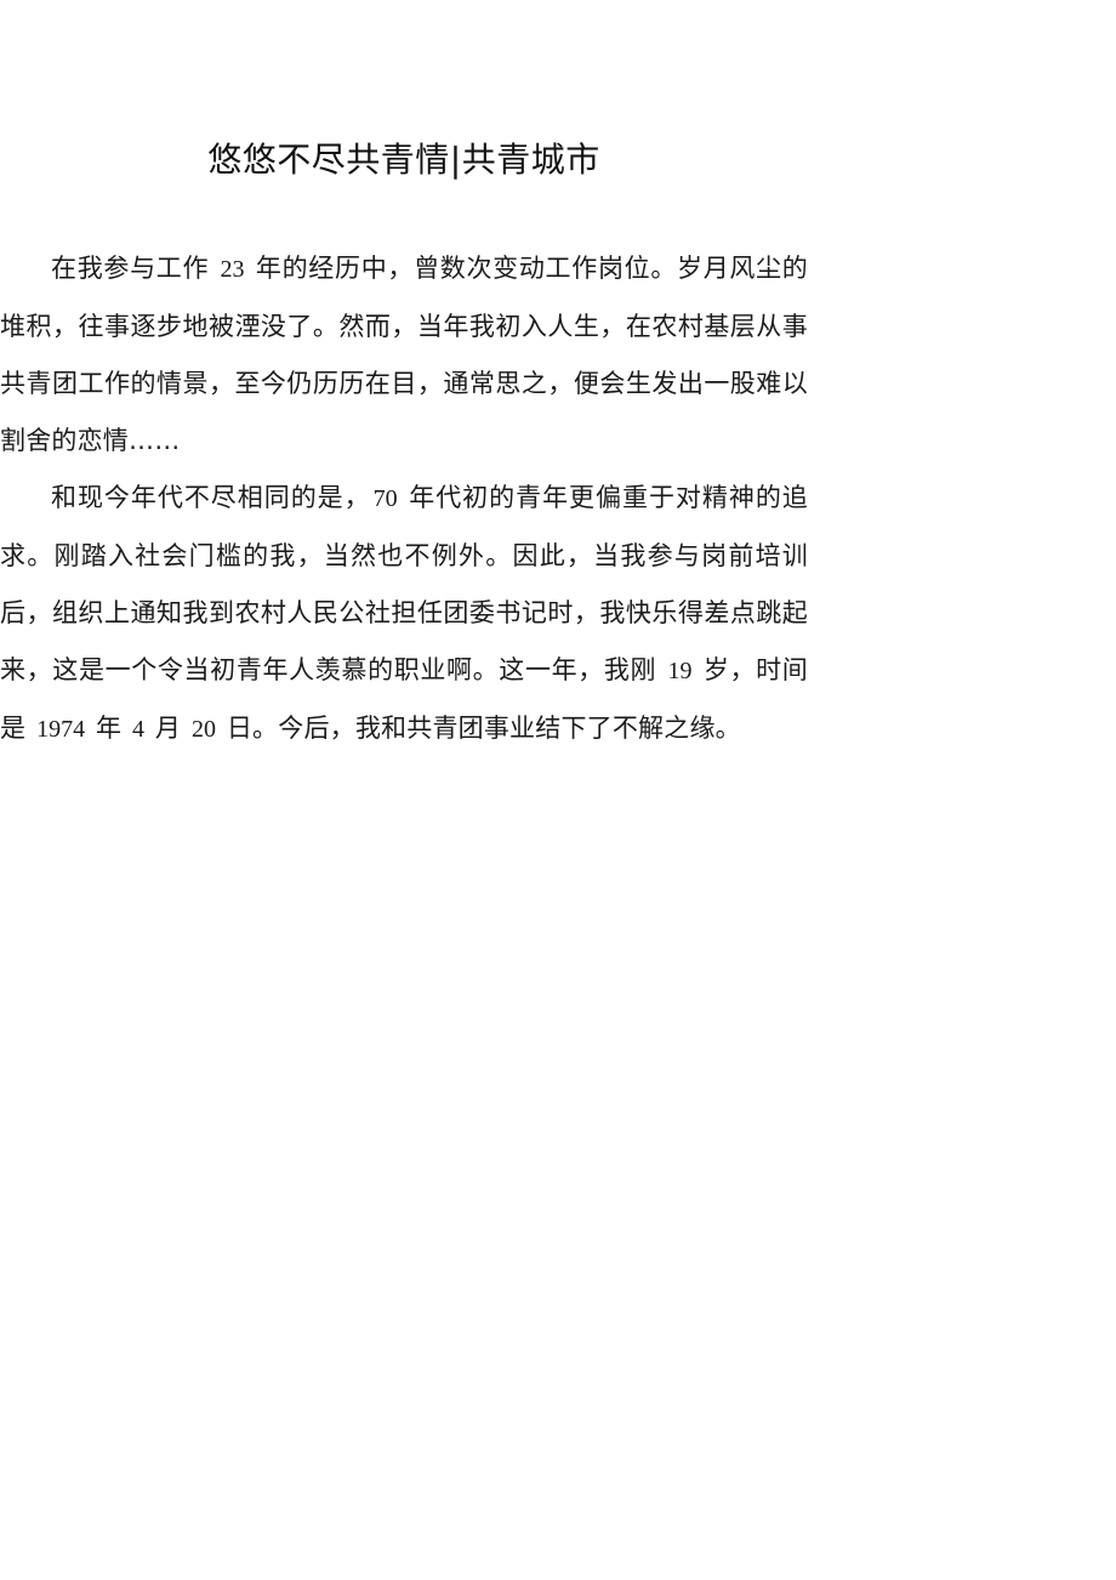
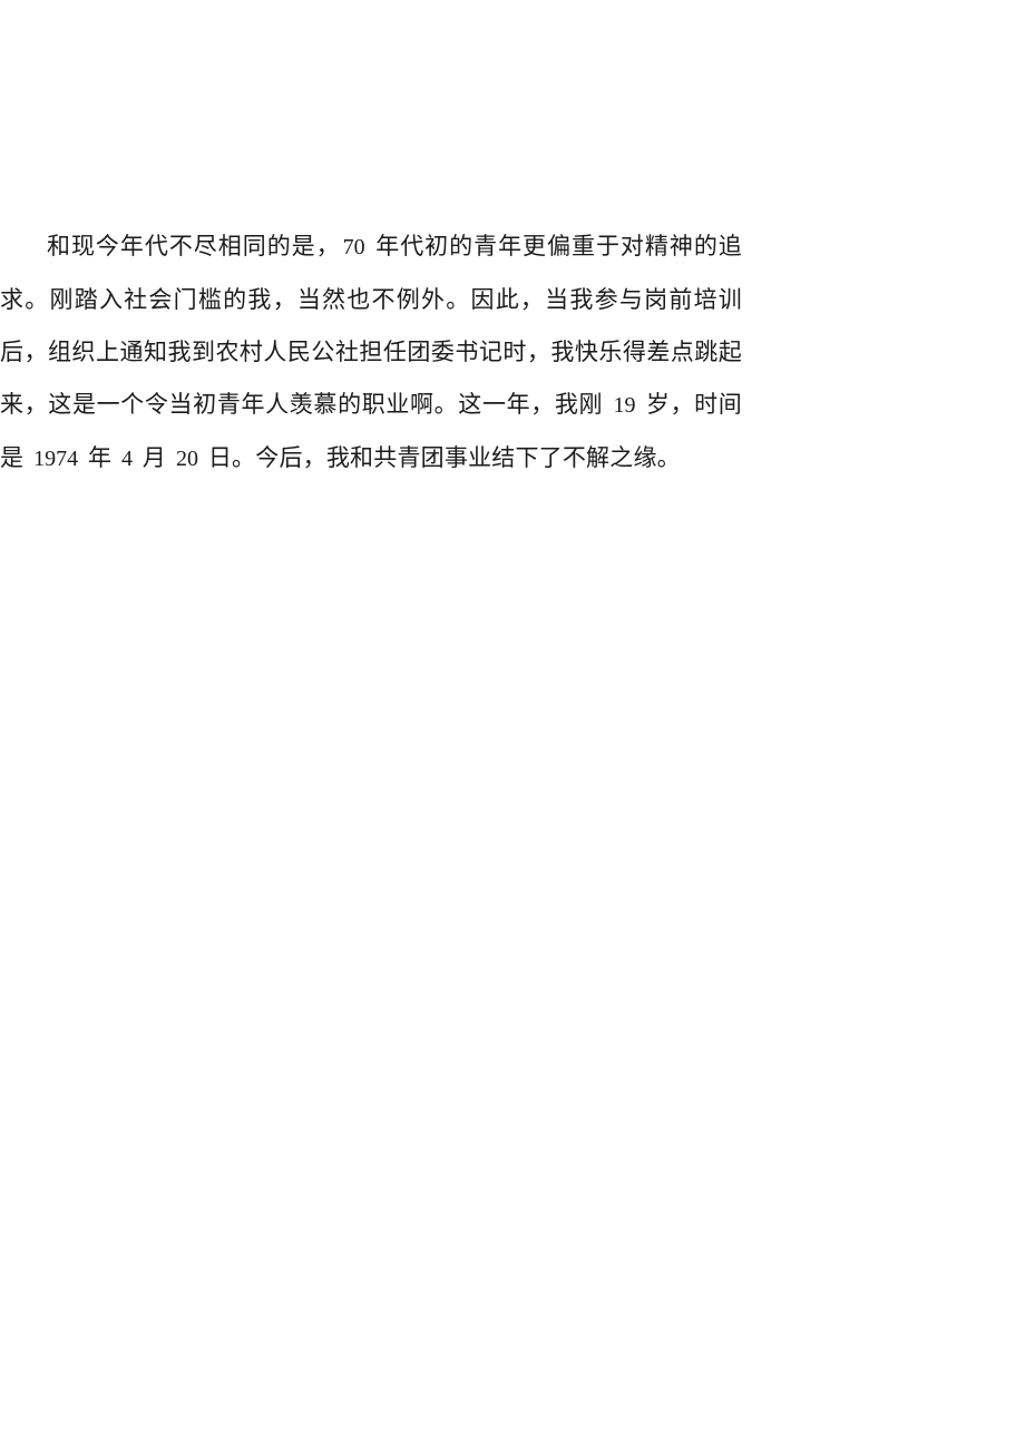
- 悠悠不尽共青情|共青城市
- 在我参与工作 23 年的经历中，曾数次变动工作岗位。岁月风尘的堆积，往事逐步地被湮没了。然而，当年我初入人生，在农村基层从事共青团工作的情景，至今仍历历在目，通常思之，便会生发出一股难以割舍的恋情……
  和现今年代不尽相同的是，70 年代初的青年更偏重于对精神的追求。刚踏入社会门槛的我，当然也不例外。因此，当我参与岗前培训后，组织上通知我到农村人民公社担任团委书记时，我快乐得差点跳起来，这是一个令当初青年人羡慕的职业啊。这一年，我刚 19 岁，时间是 1974 年 4 月 20 日。今后，我和共青团事业结下了不解之缘。
